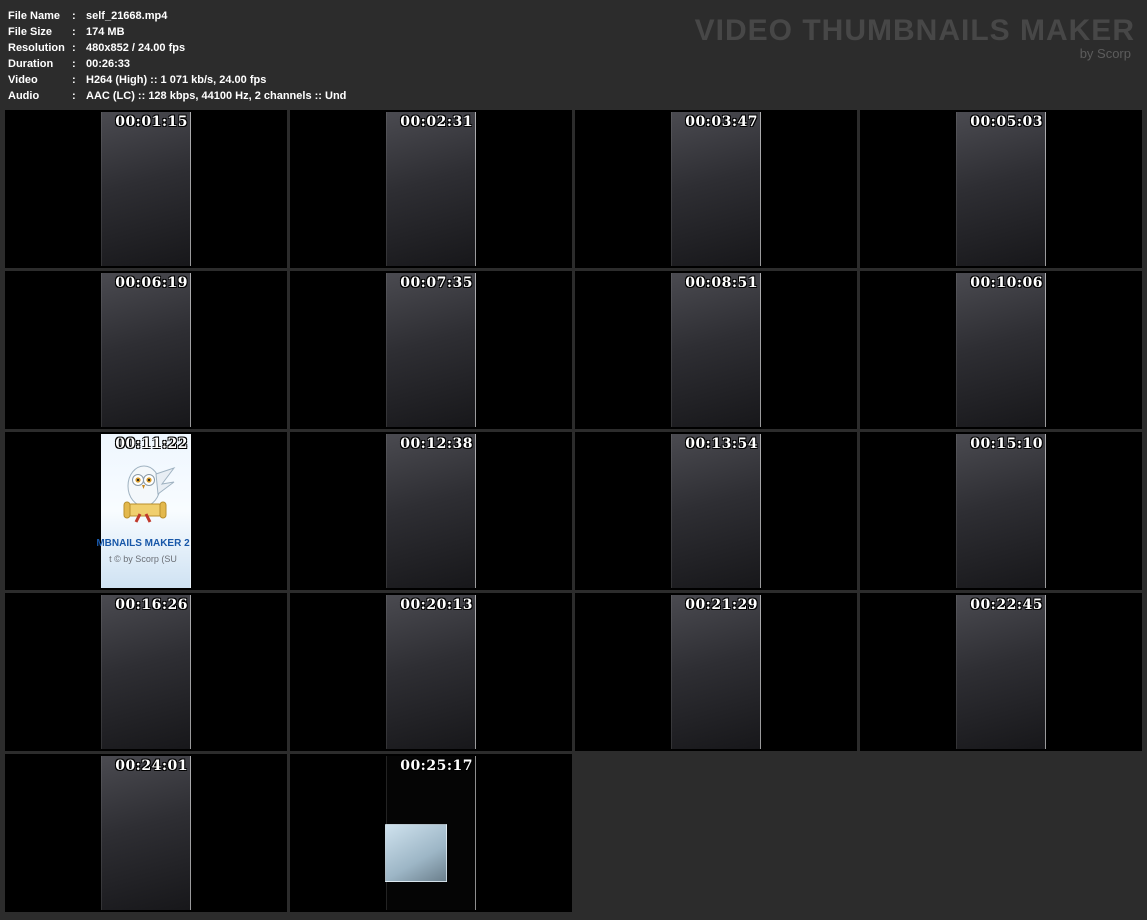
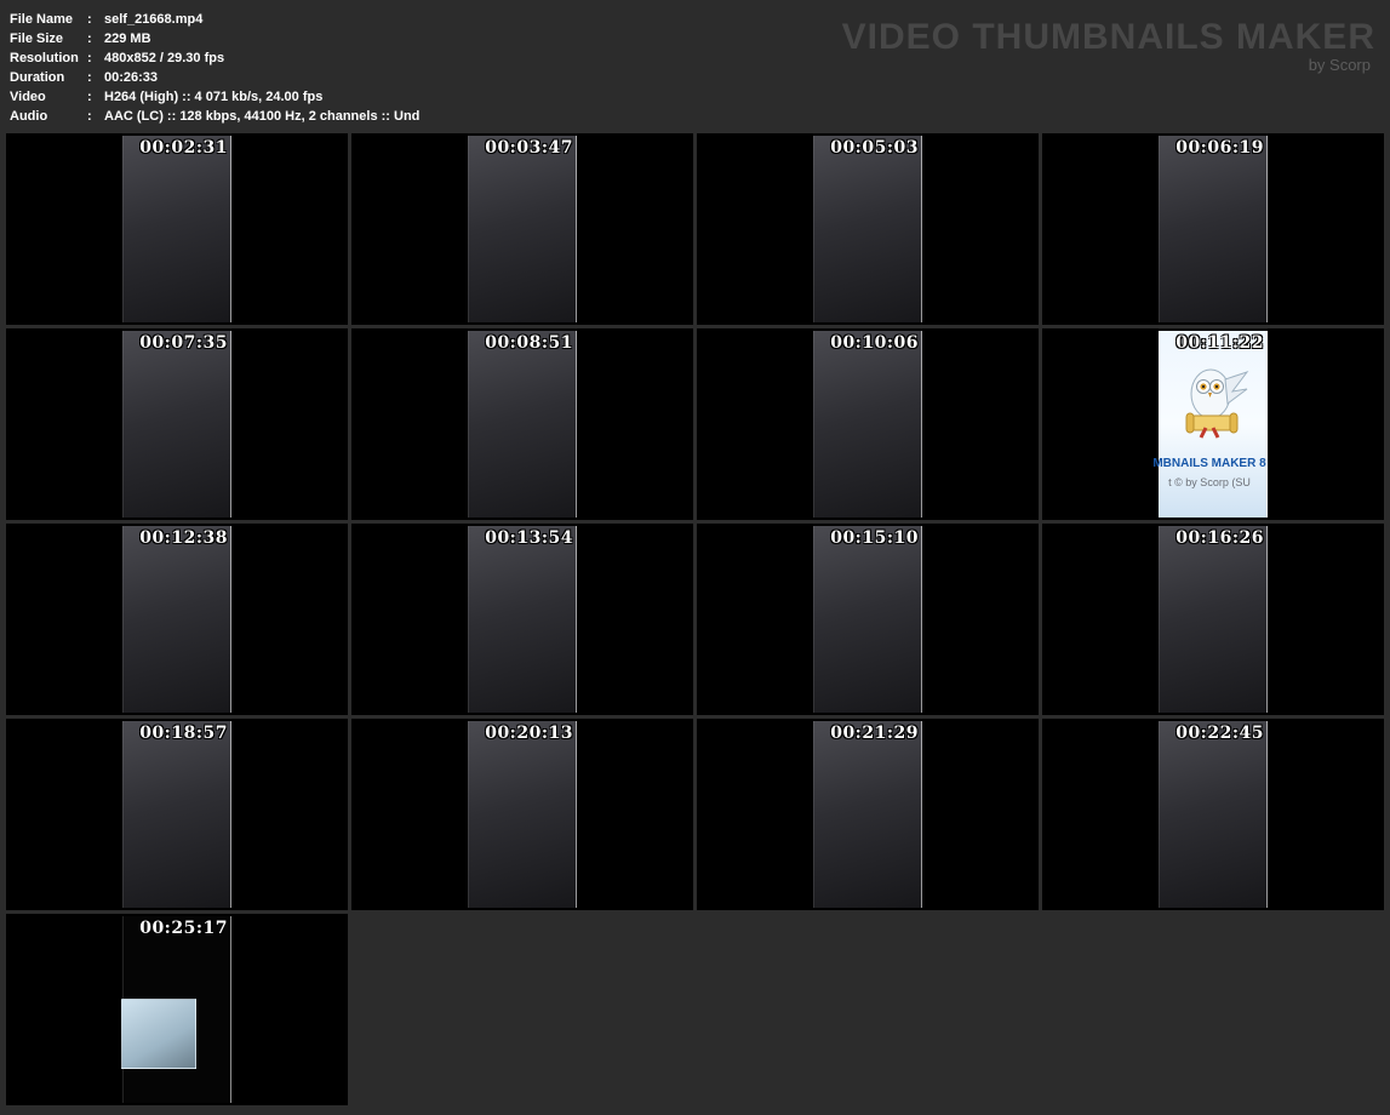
  File Name
  :
  self_21668.mp4
  File Size
  :
- 174 MB
+ 229 MB
  Resolution
  :
- 480x852 / 24.00 fps
+ 480x852 / 29.30 fps
  Duration
  :
  00:26:33
  Video
  :
- H264 (High) :: 1 071 kb/s, 24.00 fps
+ H264 (High) :: 4 071 kb/s, 24.00 fps
  Audio
  :
  AAC (LC) :: 128 kbps, 44100 Hz, 2 channels :: Und
  VIDEO THUMBNAILS MAKER
  by Scorp
- 00:01:15
  00:02:31
  00:03:47
  00:05:03
  00:06:19
  00:07:35
  00:08:51
  00:10:06
- MBNAILS MAKER 2
+ MBNAILS MAKER 8
  t © by Scorp (SU
  00:11:22
  00:12:38
  00:13:54
  00:15:10
  00:16:26
+ 00:18:57
  00:20:13
  00:21:29
  00:22:45
- 00:24:01
  00:25:17
